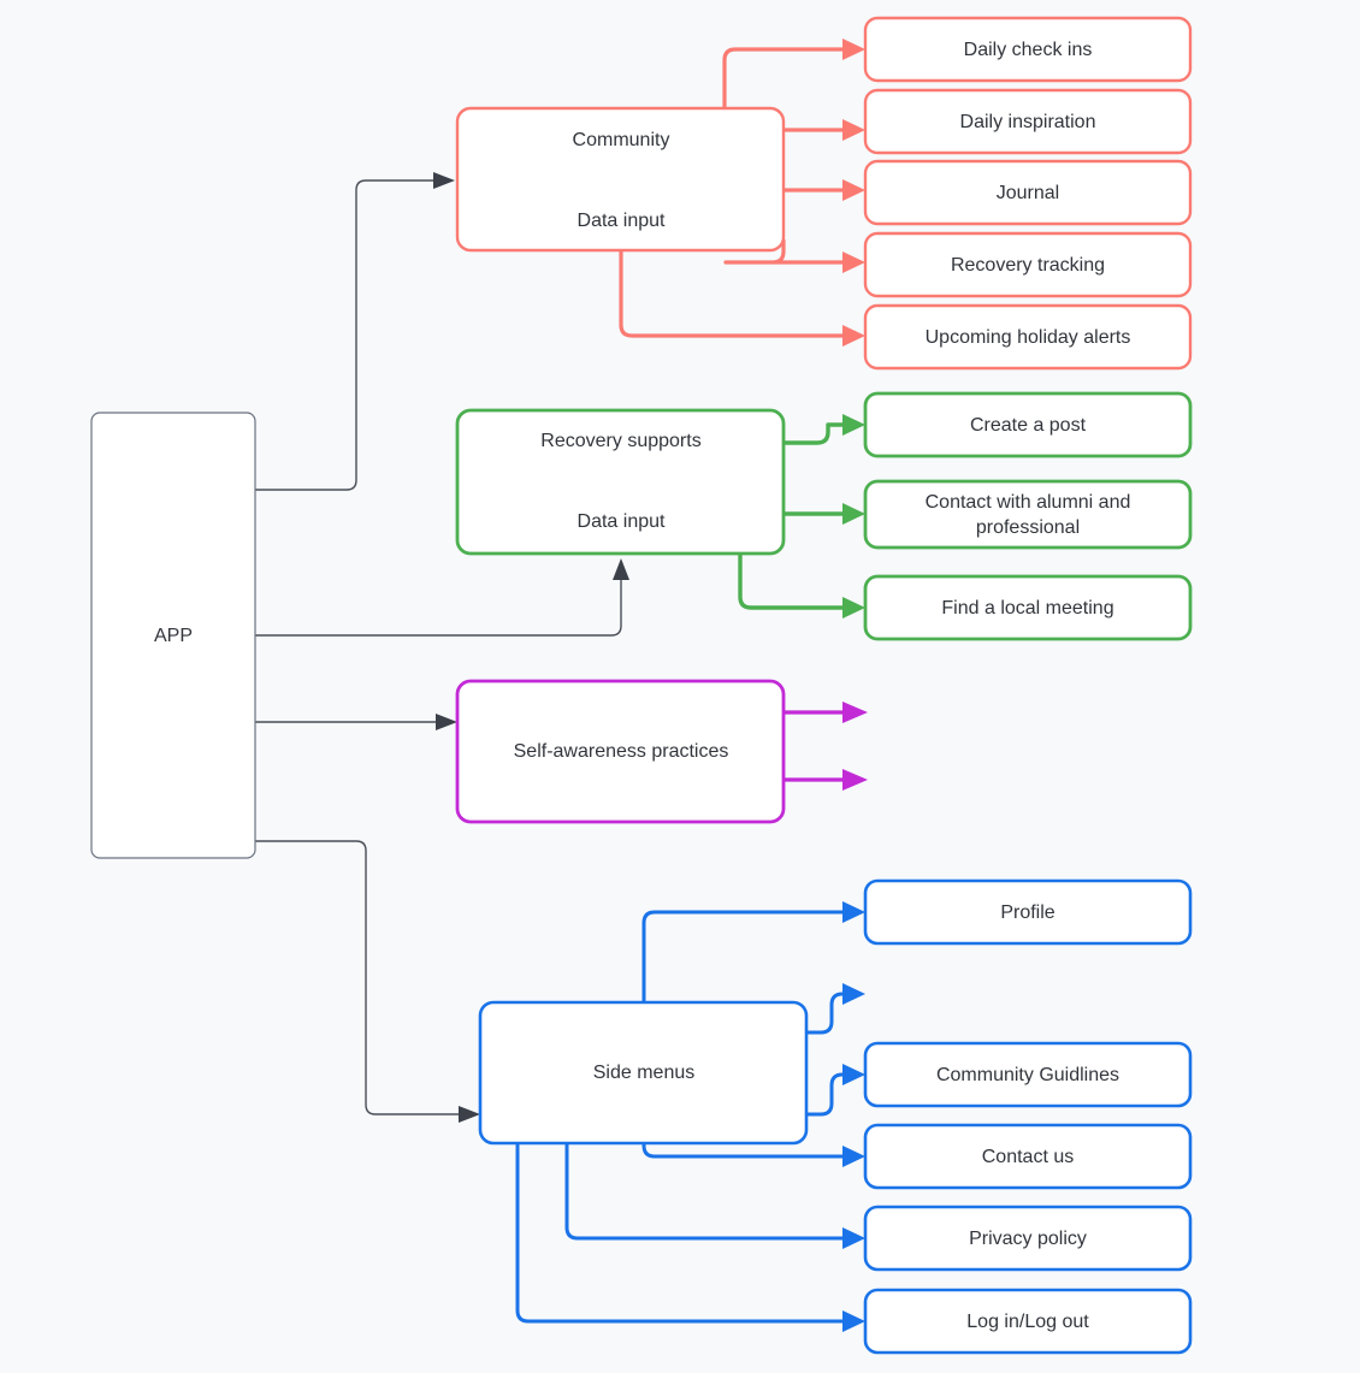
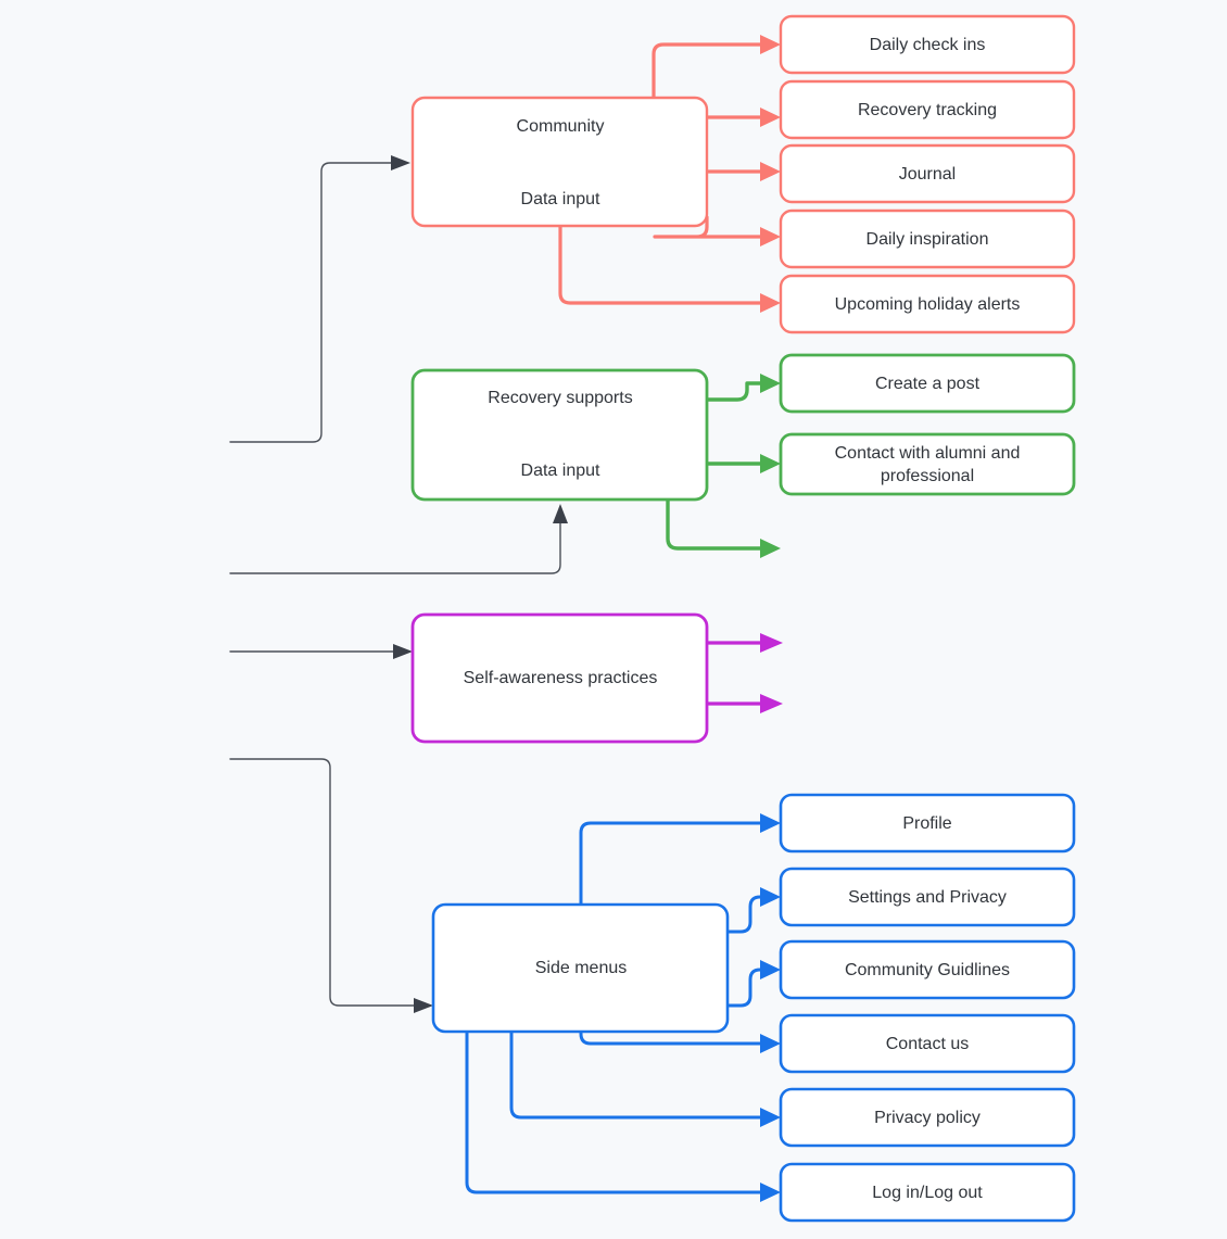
  Community
  Data input
  Daily check ins
- Daily inspiration
+ Recovery tracking
  Journal
- Recovery tracking
+ Daily inspiration
  Upcoming holiday alerts
  Recovery supports
  Data input
  Create a post
  Contact with alumni and
  professional
- Find a local meeting
  Self-awareness practices
  Side menus
  Profile
+ Settings and Privacy
  Community Guidlines
  Contact us
  Privacy policy
  Log in/Log out
- APP
